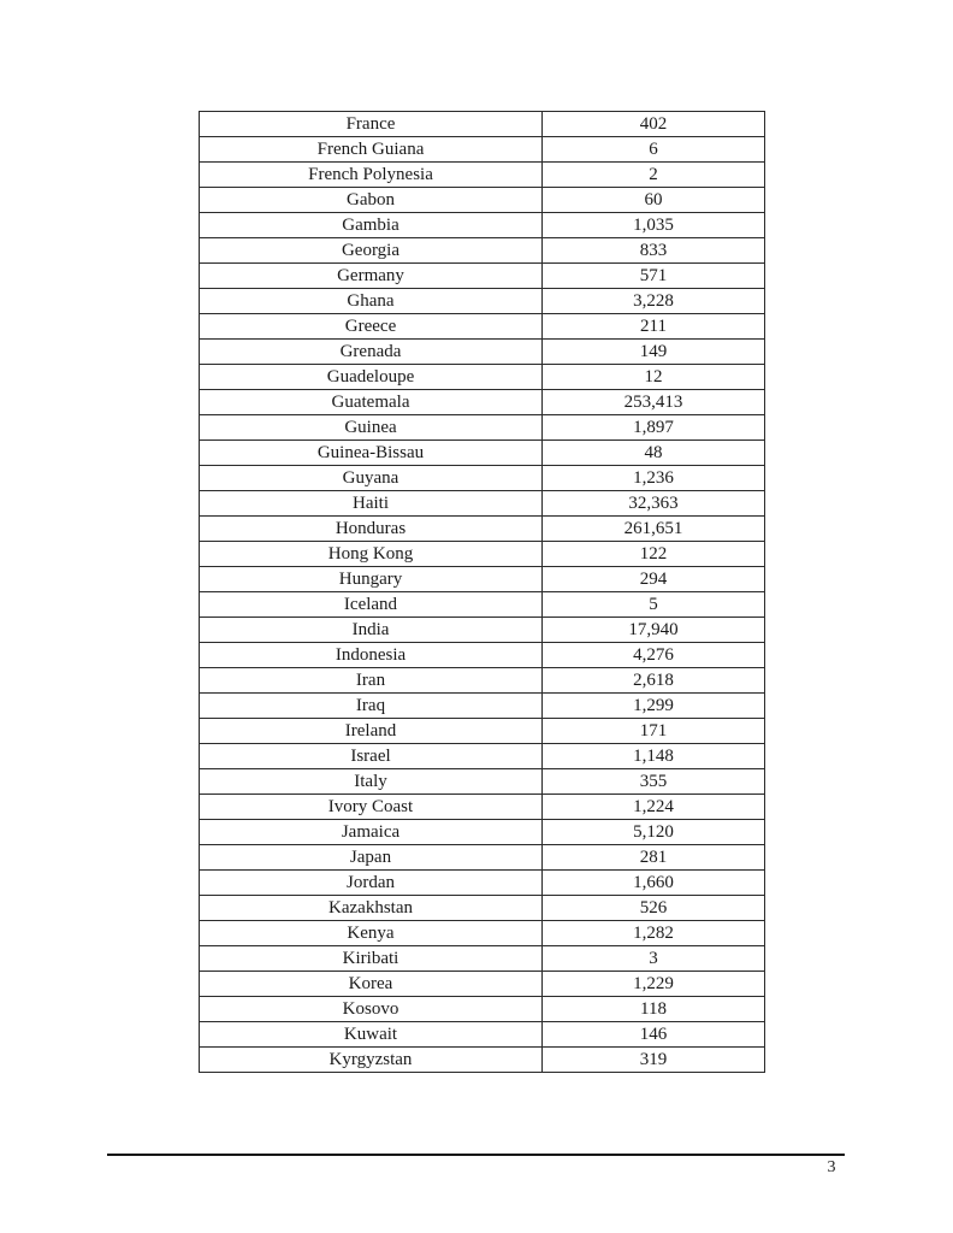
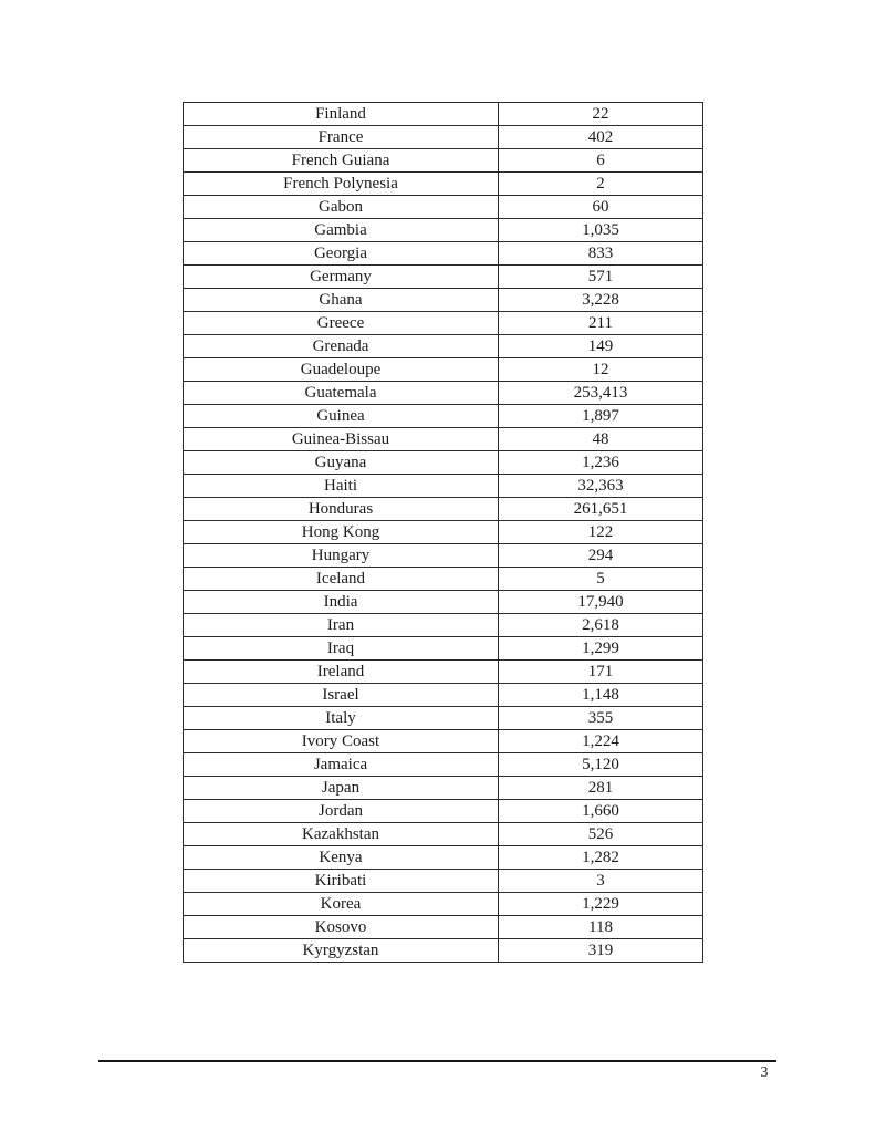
+ Finland	22
  France	402
  French Guiana	6
  French Polynesia	2
  Gabon	60
  Gambia	1,035
  Georgia	833
  Germany	571
  Ghana	3,228
  Greece	211
  Grenada	149
  Guadeloupe	12
  Guatemala	253,413
  Guinea	1,897
  Guinea-Bissau	48
  Guyana	1,236
  Haiti	32,363
  Honduras	261,651
  Hong Kong	122
  Hungary	294
  Iceland	5
  India	17,940
- Indonesia	4,276
  Iran	2,618
  Iraq	1,299
  Ireland	171
  Israel	1,148
  Italy	355
  Ivory Coast	1,224
  Jamaica	5,120
  Japan	281
  Jordan	1,660
  Kazakhstan	526
  Kenya	1,282
  Kiribati	3
  Korea	1,229
  Kosovo	118
- Kuwait	146
  Kyrgyzstan	319
  3
